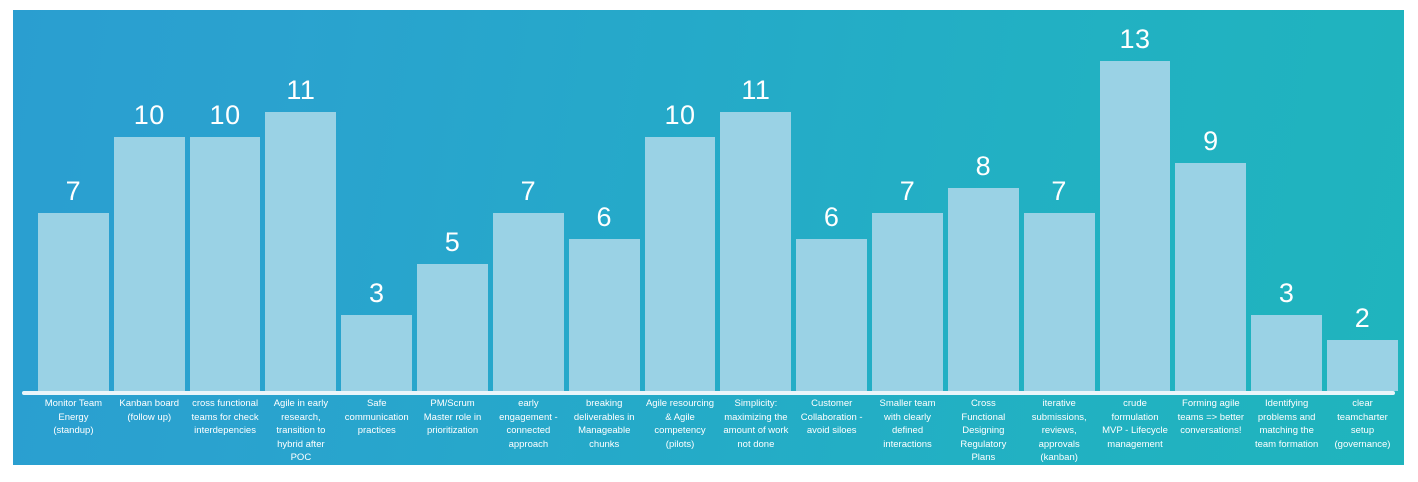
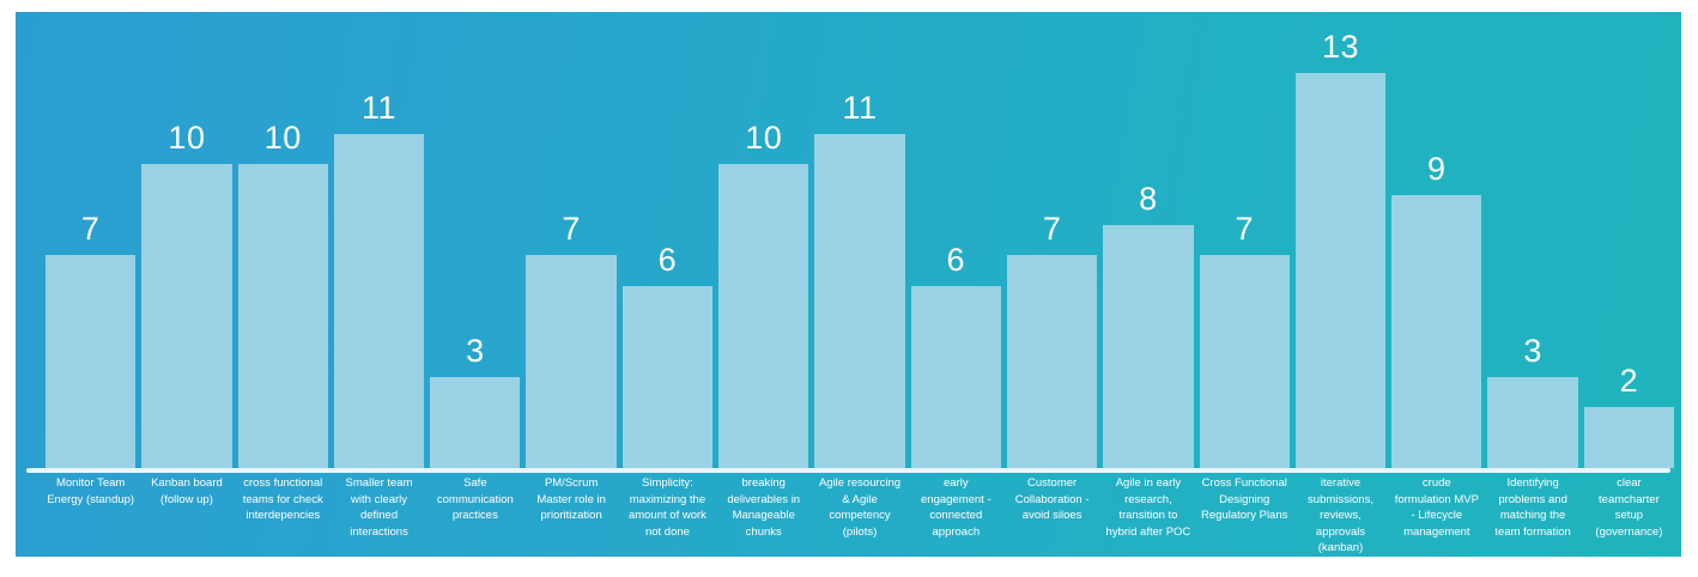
  7
  10
  10
  11
  3
- 5
  7
  6
  10
  11
  6
  7
  8
  7
  13
  9
  3
  2
  Monitor Team Energy (standup)
  Kanban board (follow up)
  cross functional teams for check interdepencies
- Agile in early research, transition to hybrid after POC
+ Smaller team with clearly defined interactions
  Safe communication practices
  PM/Scrum Master role in prioritization
- early engagement - connected approach
+ Simplicity: maximizing the amount of work not done
  breaking deliverables in Manageable chunks
  Agile resourcing & Agile competency (pilots)
- Simplicity: maximizing the amount of work not done
+ early engagement - connected approach
  Customer Collaboration - avoid siloes
- Smaller team with clearly defined interactions
+ Agile in early research, transition to hybrid after POC
  Cross Functional Designing Regulatory Plans
  iterative submissions, reviews, approvals (kanban)
  crude formulation MVP - Lifecycle management
- Forming agile teams => better conversations!
  Identifying problems and matching the team formation
  clear teamcharter setup (governance)
